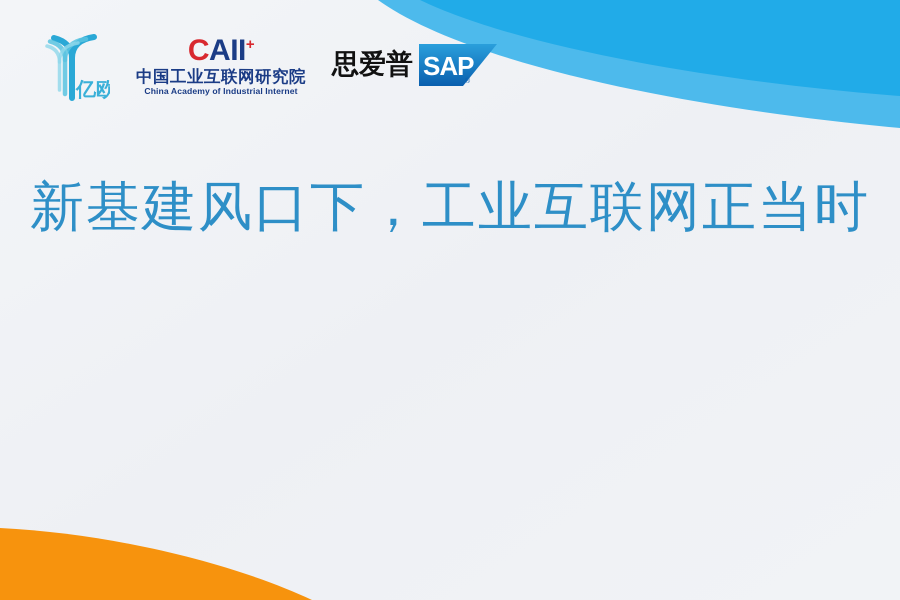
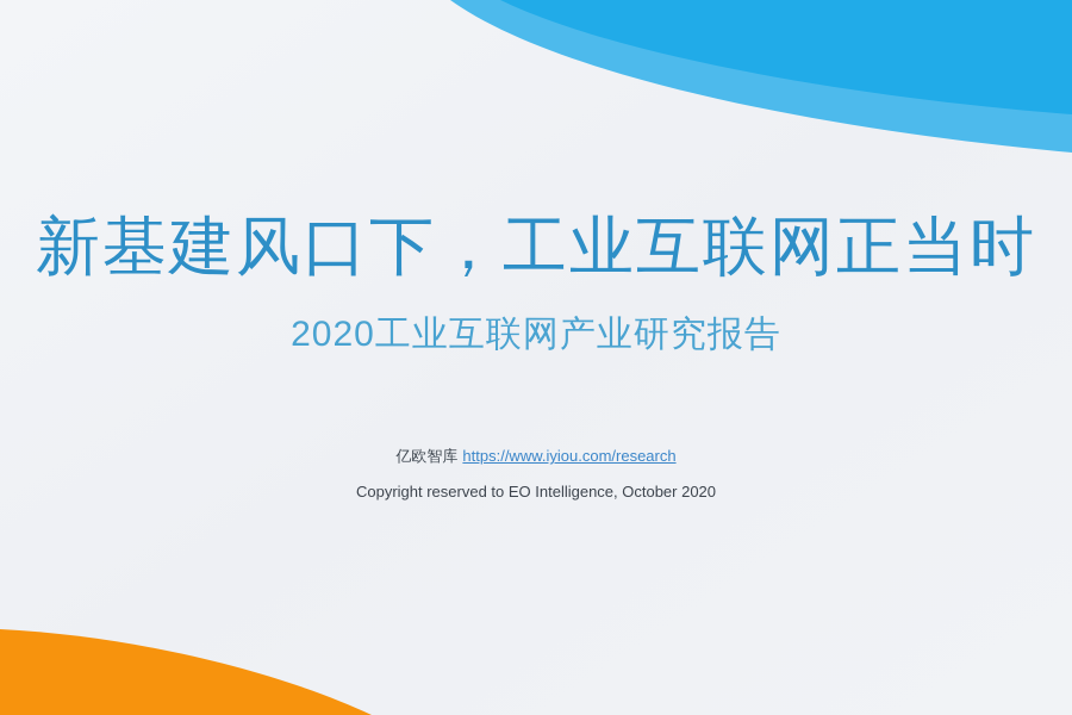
- 亿欧
- CAII+
- 中国工业互联网研究院
- China Academy of Industrial Internet
- 思爱普
- SAP
  新基建风口下，工业互联网正当时
+ 2020工业互联网产业研究报告
+ 亿欧智库 https://www.iyiou.com/research
+ Copyright reserved to EO Intelligence, October 2020
